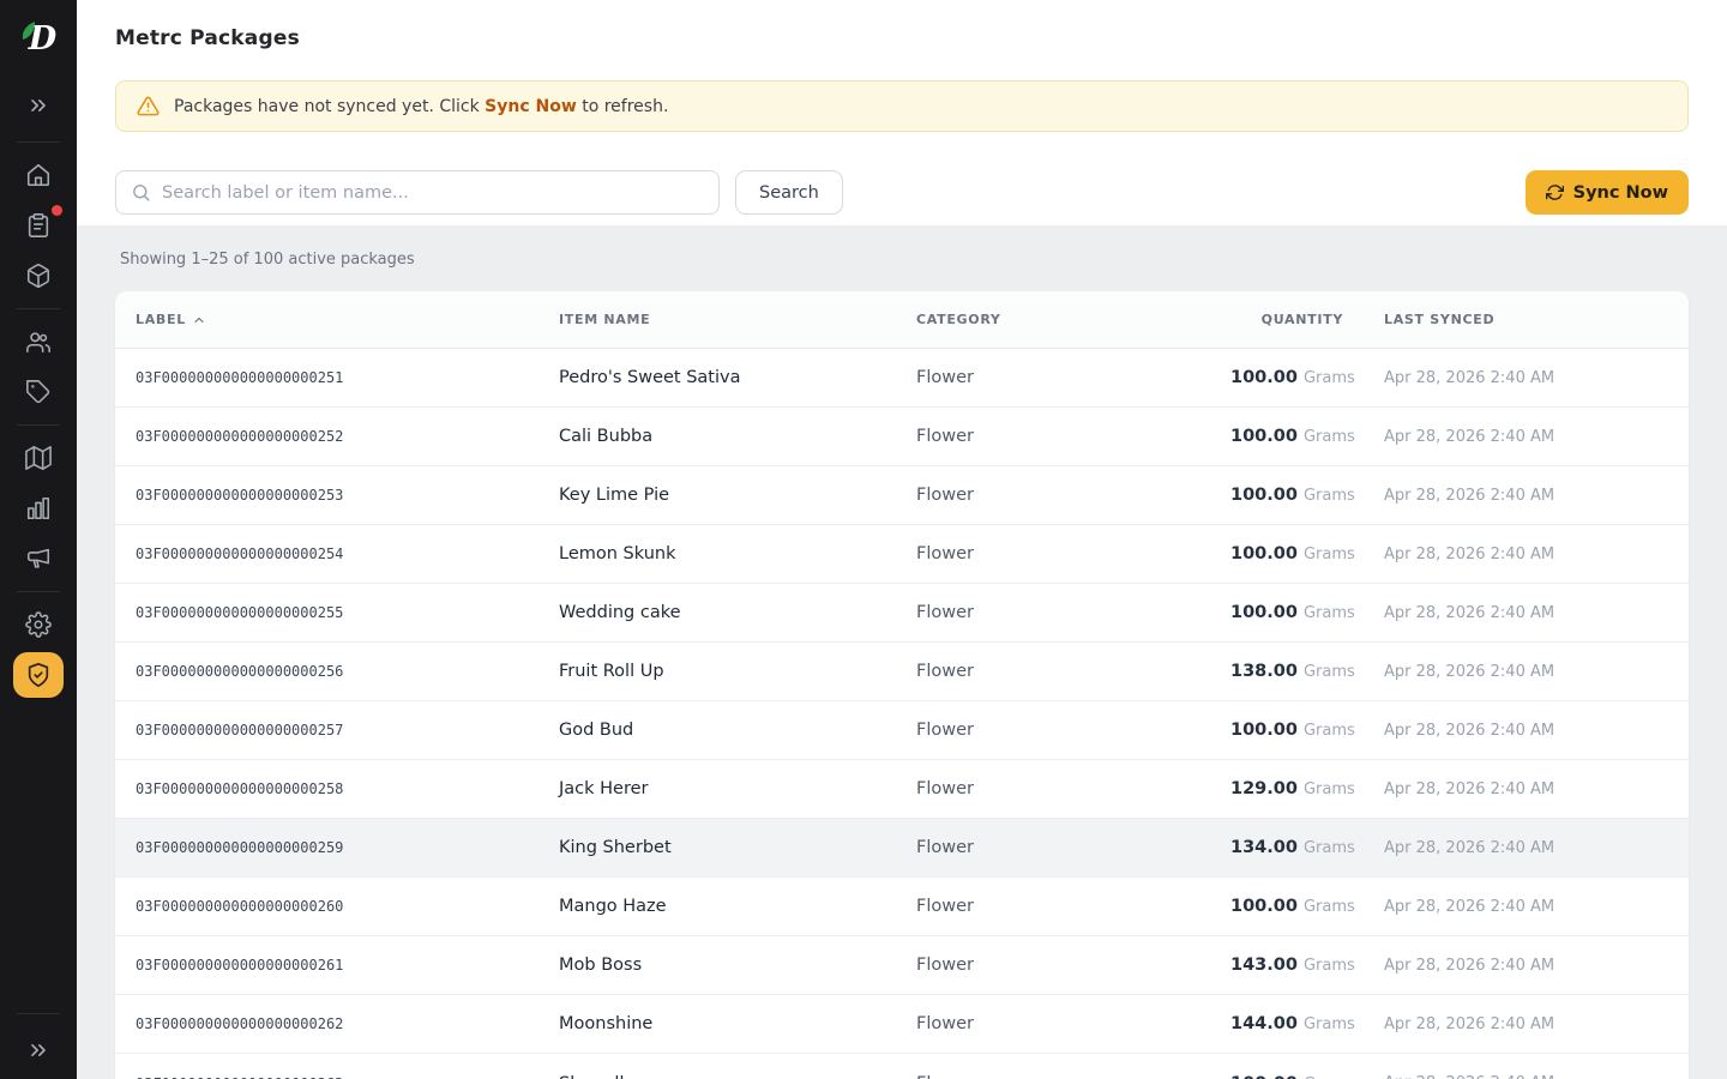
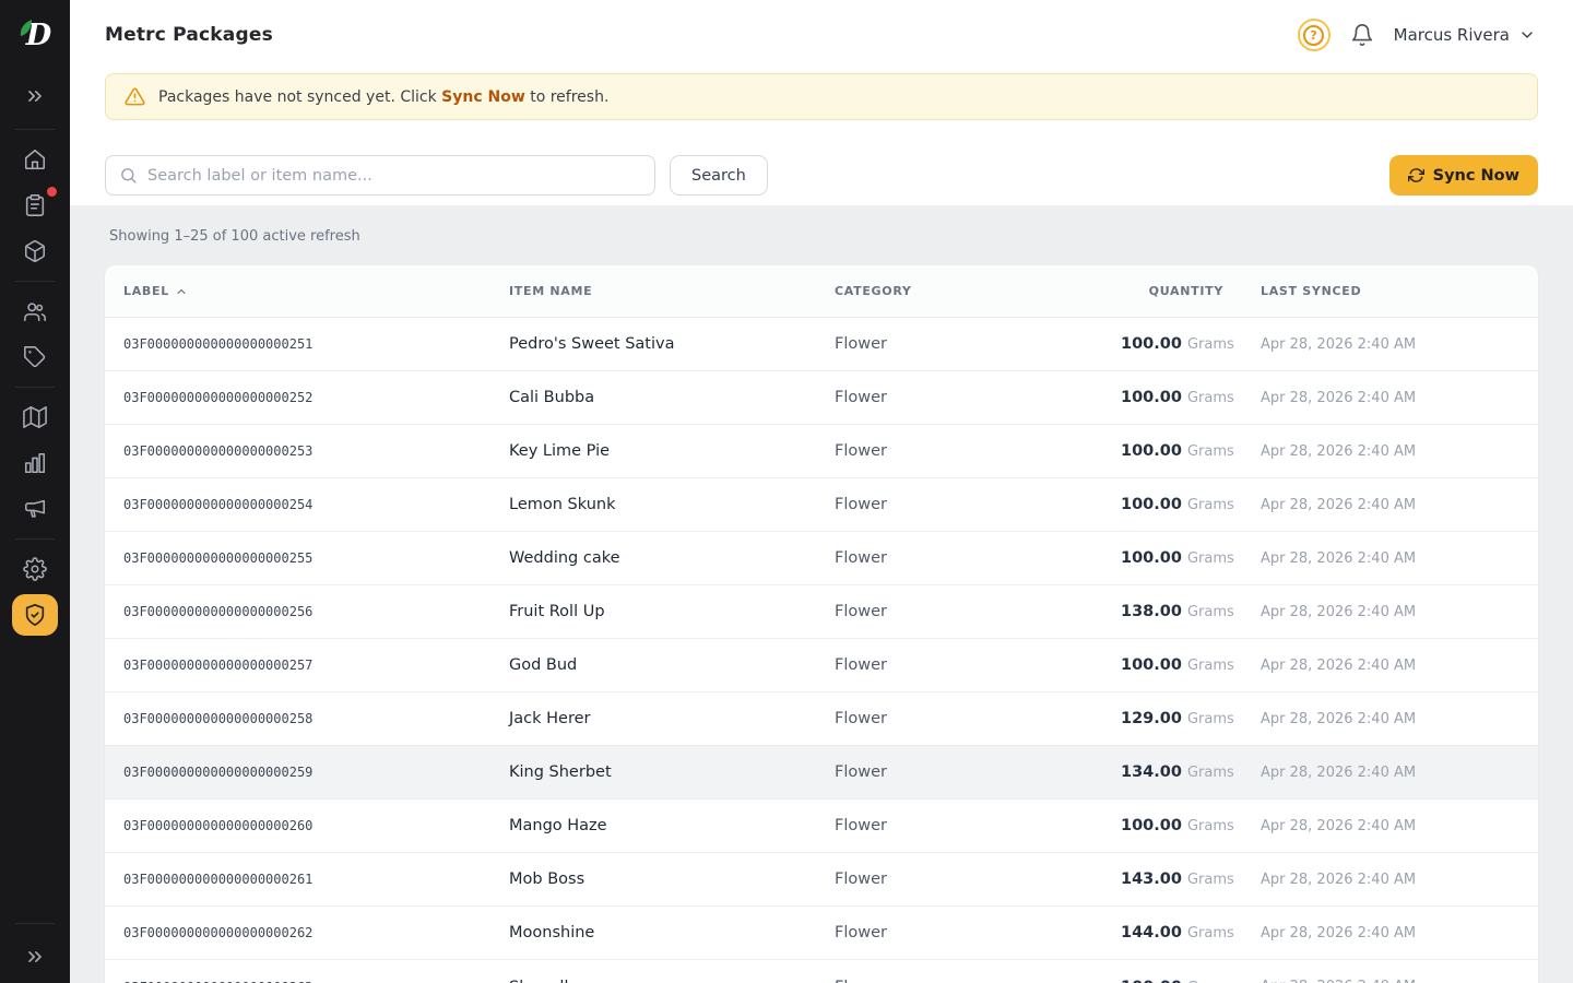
  D
  Metrc Packages
+ ?
+ Marcus Rivera
  Packages have not synced yet. Click Sync Now to refresh.
  Search label or item name...
  Search
  Sync Now
- Showing 1–25 of 100 active packages
+ Showing 1–25 of 100 active refresh
  LABEL
  ITEM NAME
  CATEGORY
  QUANTITY
  LAST SYNCED
  03F000000000000000000251
  Pedro's Sweet Sativa
  Flower
  100.00 Grams
  Apr 28, 2026 2:40 AM
  03F000000000000000000252
  Cali Bubba
  Flower
  100.00 Grams
  Apr 28, 2026 2:40 AM
  03F000000000000000000253
  Key Lime Pie
  Flower
  100.00 Grams
  Apr 28, 2026 2:40 AM
  03F000000000000000000254
  Lemon Skunk
  Flower
  100.00 Grams
  Apr 28, 2026 2:40 AM
  03F000000000000000000255
  Wedding cake
  Flower
  100.00 Grams
  Apr 28, 2026 2:40 AM
  03F000000000000000000256
  Fruit Roll Up
  Flower
  138.00 Grams
  Apr 28, 2026 2:40 AM
  03F000000000000000000257
  God Bud
  Flower
  100.00 Grams
  Apr 28, 2026 2:40 AM
  03F000000000000000000258
  Jack Herer
  Flower
  129.00 Grams
  Apr 28, 2026 2:40 AM
  03F000000000000000000259
  King Sherbet
  Flower
  134.00 Grams
  Apr 28, 2026 2:40 AM
  03F000000000000000000260
  Mango Haze
  Flower
  100.00 Grams
  Apr 28, 2026 2:40 AM
  03F000000000000000000261
  Mob Boss
  Flower
  143.00 Grams
  Apr 28, 2026 2:40 AM
  03F000000000000000000262
  Moonshine
  Flower
  144.00 Grams
  Apr 28, 2026 2:40 AM
